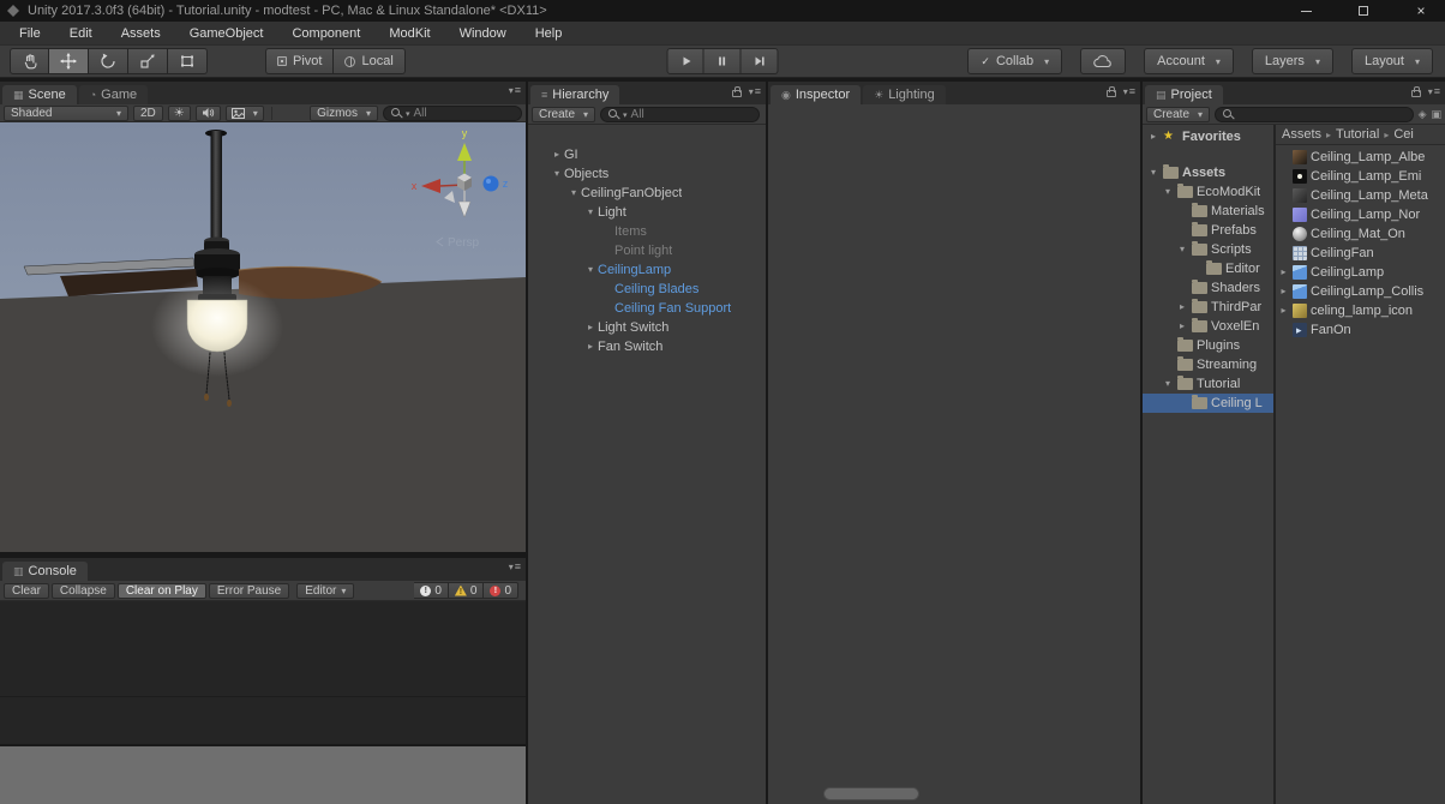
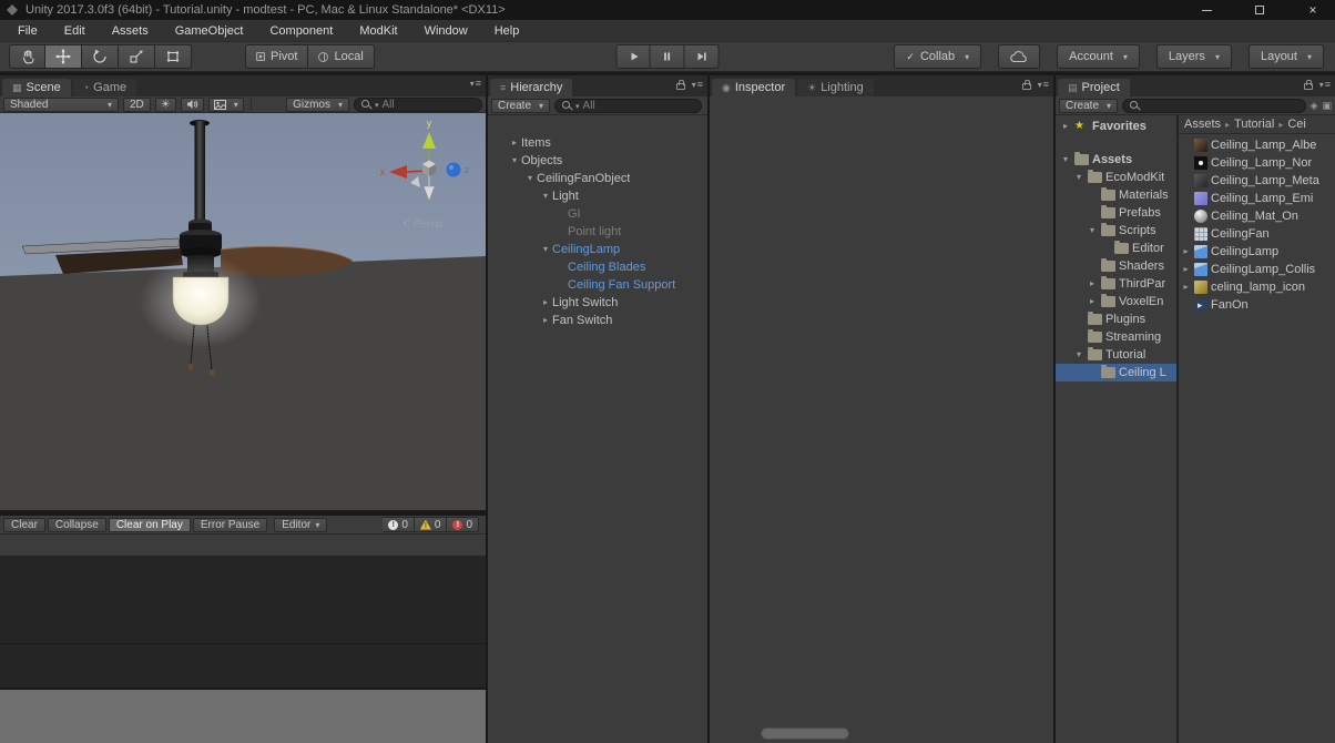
  Unity 2017.3.0f3 (64bit) - Tutorial.unity - modtest - PC, Mac & Linux Standalone* <DX11>
  File
  Edit
  Assets
  GameObject
  Component
  ModKit
  Window
  Help
  Pivot
  Local
  Collab
  Account
  Layers
  Layout
  Scene
  Game
  Shaded
  2D
  Gizmos
  All
  y
  x
  z
- Console
  Clear
  Collapse
  Clear on Play
  Error Pause
  Editor
  0
  0
  0
  Hierarchy
  Create
  All
- GI
+ Items
  Objects
  CeilingFanObject
  Light
- Items
+ GI
  Point light
  CeilingLamp
  Ceiling Blades
  Ceiling Fan Support
  Light Switch
  Fan Switch
  Inspector
  Lighting
  Project
  Create
  ◈
  ▣
  Favorites
  Assets
  EcoModKit
  Materials
  Prefabs
  Scripts
  Editor
  Shaders
  ThirdPar
  VoxelEn
  Plugins
  Streaming
  Tutorial
  Ceiling L
  Assets
  Tutorial
  Cei
  Ceiling_Lamp_Albe
- Ceiling_Lamp_Emi
+ Ceiling_Lamp_Nor
  Ceiling_Lamp_Meta
- Ceiling_Lamp_Nor
+ Ceiling_Lamp_Emi
  Ceiling_Mat_On
  CeilingFan
  CeilingLamp
  CeilingLamp_Collis
  celing_lamp_icon
  FanOn
